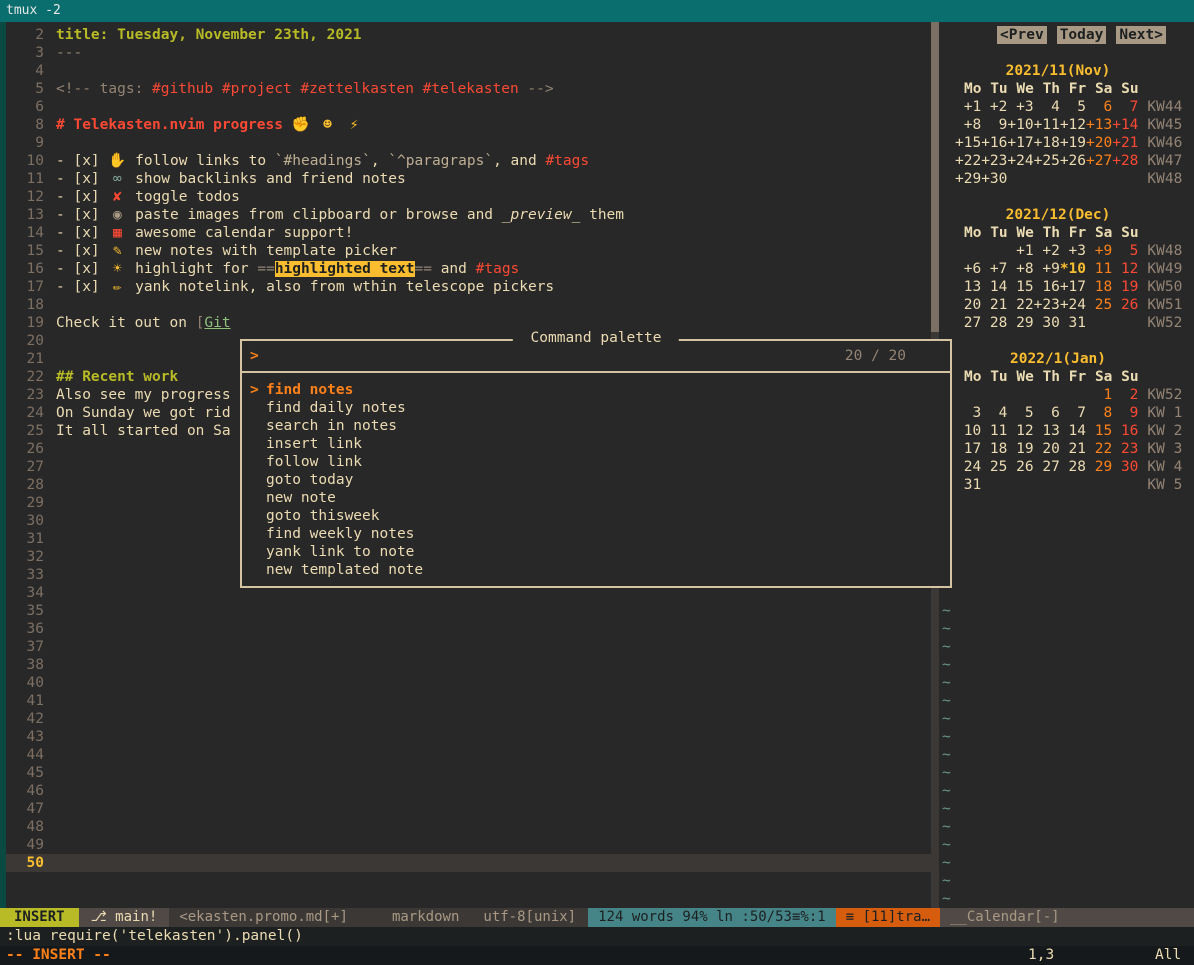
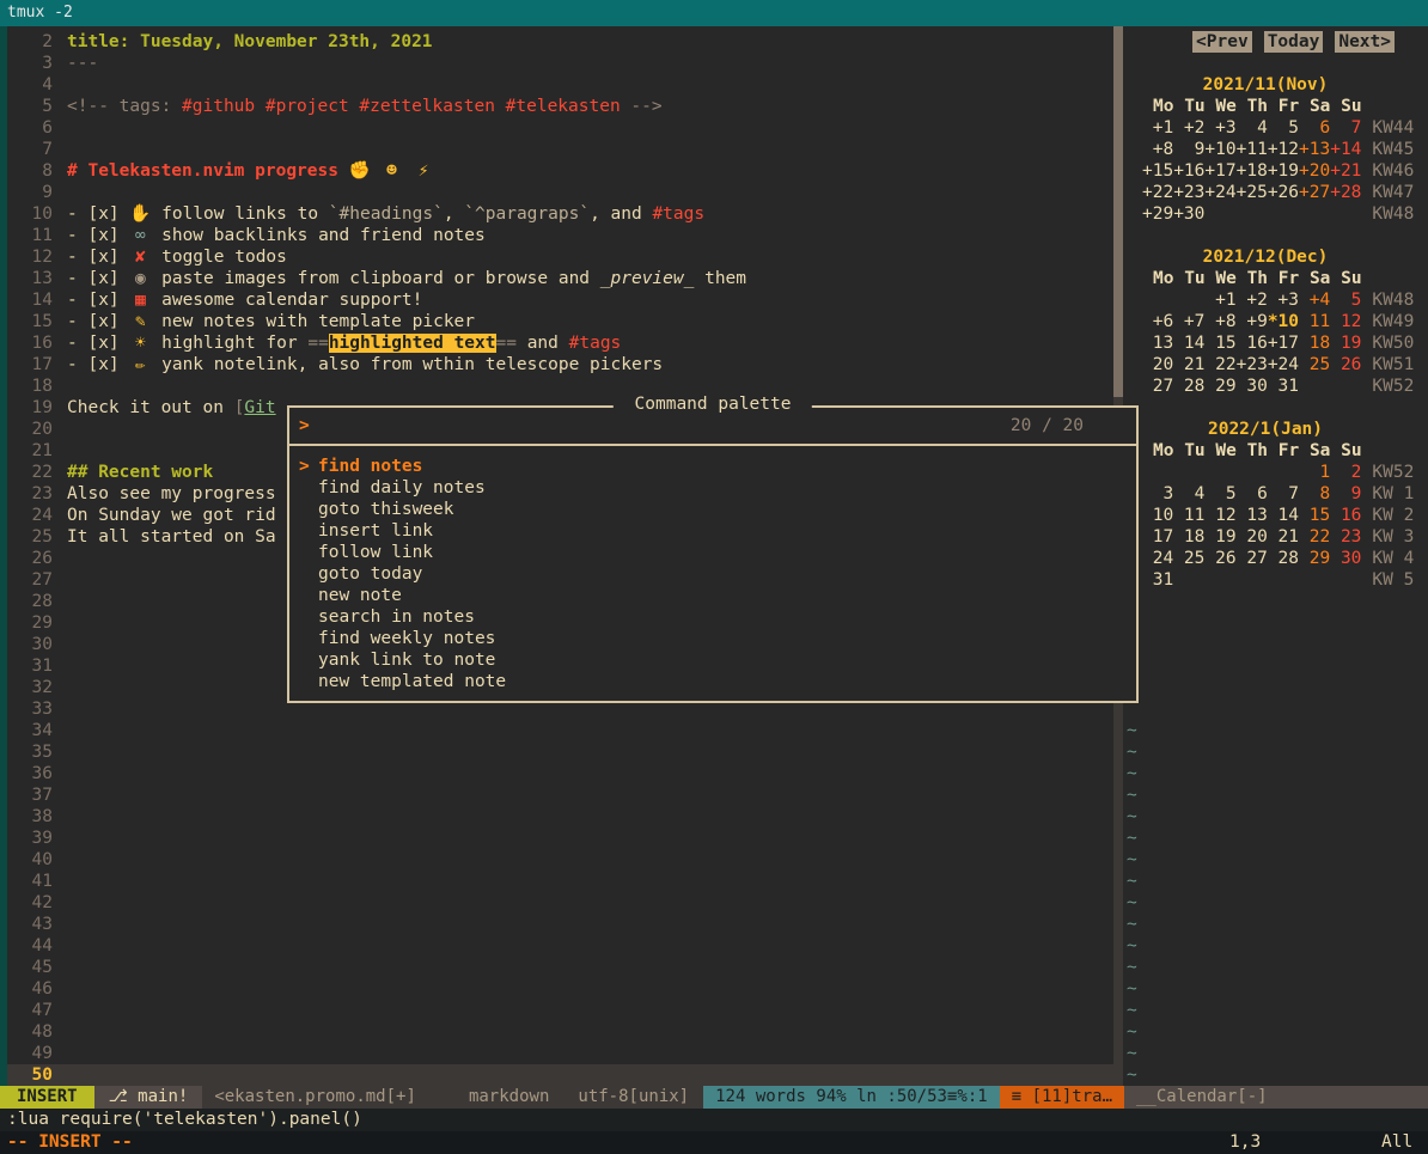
  tmux -2
  2 title: Tuesday, November 23th, 2021
  3 ---
  4
  5 <!-- tags: #github #project #zettelkasten #telekasten -->
  6
+ 7
  8 # Telekasten.nvim progress ✊ ☻ ⚡
  9
  10 - [x] ✋ follow links to `#headings`, `^paragraps`, and #tags
  11 - [x] ∞ show backlinks and friend notes
  12 - [x] ✘ toggle todos
  13 - [x] ◉ paste images from clipboard or browse and _preview_ them
  14 - [x] ▦ awesome calendar support!
  15 - [x] ✎ new notes with template picker
  16 - [x] ☀ highlight for ==highlighted text== and #tags
  17 - [x] ✏ yank notelink, also from wthin telescope pickers
  18
  19 Check it out on [Git
  20
  21
  22 ## Recent work
  23 Also see my progress
  24 On Sunday we got rid
  25 It all started on Sa
  26
  27
  28
  29
  30
  31
  32
  33
  34
  35
  36
  37
  38
+ 39
  40
  41
  42
  43
  44
  45
  46
  47
  48
  49
  50
  <Prev
  Today
  Next>
  2021/11(Nov)
  Mo Tu We Th Fr Sa Su
  +1 +2 +3 4 5 6 7 KW44
  +8 9+10+11+12+13+14 KW45
  +15+16+17+18+19+20+21 KW46
  +22+23+24+25+26+27+28 KW47
  +29+30 KW48
  2021/12(Dec)
  Mo Tu We Th Fr Sa Su
- +1 +2 +3 +9 5 KW48
+ +1 +2 +3 +4 5 KW48
  +6 +7 +8 +9*10 11 12 KW49
  13 14 15 16+17 18 19 KW50
  20 21 22+23+24 25 26 KW51
  27 28 29 30 31 KW52
  2022/1(Jan)
  Mo Tu We Th Fr Sa Su
  1 2 KW52
  3 4 5 6 7 8 9 KW 1
  10 11 12 13 14 15 16 KW 2
  17 18 19 20 21 22 23 KW 3
  24 25 26 27 28 29 30 KW 4
  31 KW 5
  ~
  ~
  ~
  ~
  ~
  ~
  ~
  ~
  ~
  ~
  ~
  ~
  ~
  ~
  ~
  ~
  ~
  Command palette
  >
  20 / 20
  >
  find notes
  find daily notes
- search in notes
+ goto thisweek
  insert link
  follow link
  goto today
  new note
- goto thisweek
+ search in notes
  find weekly notes
  yank link to note
  new templated note
  INSERT
  ⎇ main!
  <ekasten.promo.md[+]
  markdown
  utf-8[unix]
  124 words 94% ln :50/53≡%:1
  ≡ [11]tra…
  __Calendar[-]
  :lua require('telekasten').panel()
  -- INSERT --
  1,3
  All
